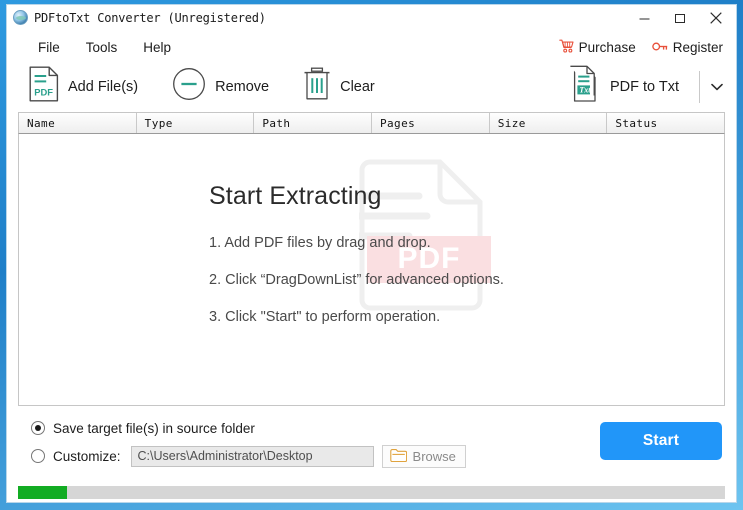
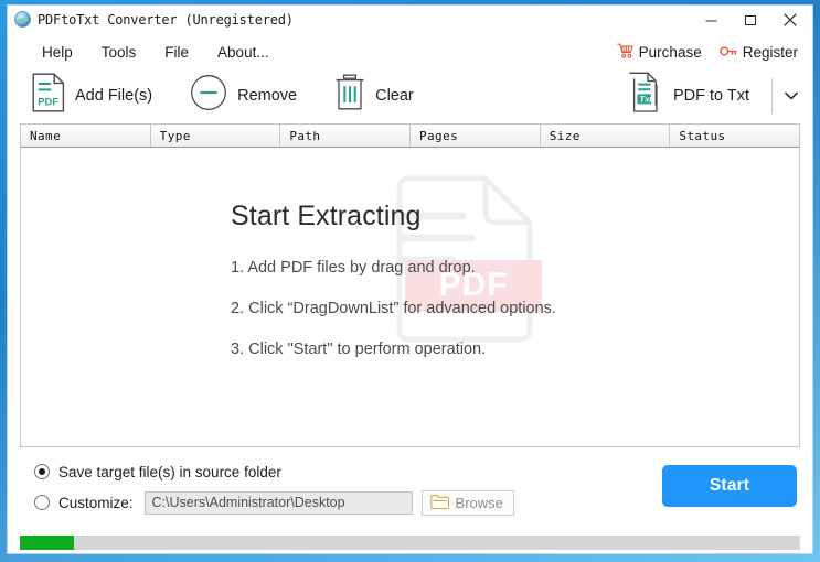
  PDFtoTxt Converter (Unregistered)
- File
+ Help
  Tools
- Help
+ File
+ About...
  Purchase
  Register
  PDF
  Add File(s)
  Remove
  Clear
  Txt
  PDF to Txt
  Name
  Type
  Path
  Pages
  Size
  Status
  PDF
  Start Extracting
  1. Add PDF files by drag and drop.
  2. Click “DragDownList” for advanced options.
  3. Click "Start" to perform operation.
  Save target file(s) in source folder
  Customize:
  C:\Users\Administrator\Desktop
  Browse
  Start
